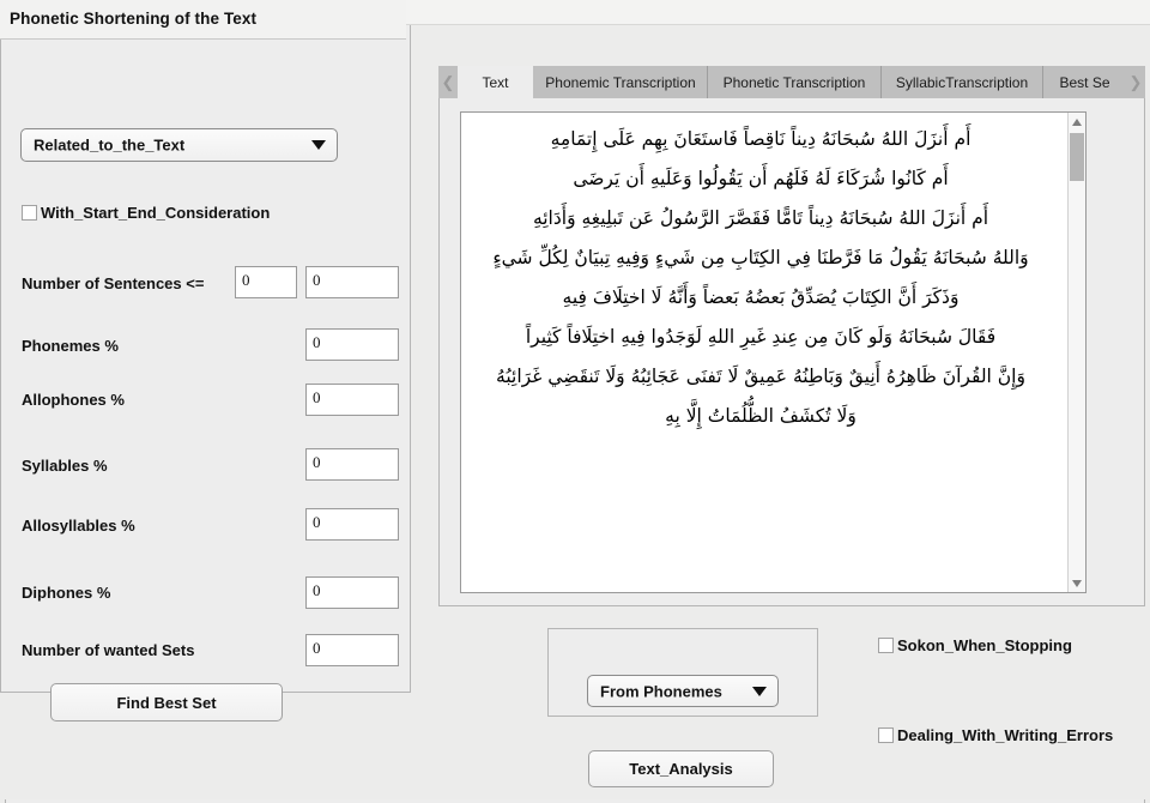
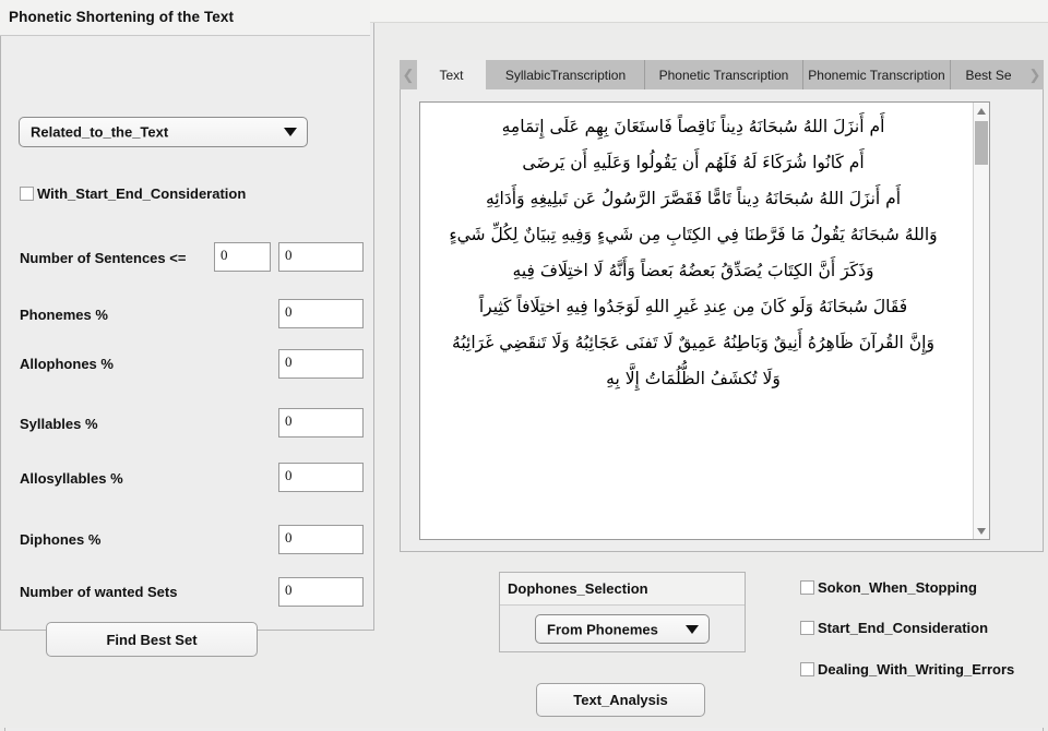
  Phonetic Shortening of the Text
  Related_to_the_Text
  With_Start_End_Consideration
  Number of Sentences <=
  0
  0
  Phonemes %
  0
  Allophones %
  0
  Syllables %
  0
  Allosyllables %
  0
  Diphones %
  0
  Number of wanted Sets
  0
  Find Best Set
  ❮
  Text
- Phonemic Transcription
+ SyllabicTranscription
  Phonetic Transcription
- SyllabicTranscription
+ Phonemic Transcription
  Best Se
  ❯
  أَم أَنزَلَ اللهُ سُبحَانَهُ دِيناً نَاقِصاً فَاستَعَانَ بِهِم عَلَى إِتمَامِهِ
  أَم كَانُوا شُرَكَاءَ لَهُ فَلَهُم أَن يَقُولُوا وَعَلَيهِ أَن يَرضَى
  أَم أَنزَلَ اللهُ سُبحَانَهُ دِيناً تَامًّا فَقَصَّرَ الرَّسُولُ عَن تَبلِيغِهِ وَأَدَائِهِ
  وَاللهُ سُبحَانَهُ يَقُولُ مَا فَرَّطنَا فِي الكِتَابِ مِن شَيءٍ وَفِيهِ تِبيَانٌ لِكُلِّ شَيءٍ
  وَذَكَرَ أَنَّ الكِتَابَ يُصَدِّقُ بَعضُهُ بَعضاً وَأَنَّهُ لَا اختِلَافَ فِيهِ
  فَقَالَ سُبحَانَهُ وَلَو كَانَ مِن عِندِ غَيرِ اللهِ لَوَجَدُوا فِيهِ اختِلَافاً كَثِيراً
  وَإِنَّ القُرآنَ ظَاهِرُهُ أَنِيقٌ وَبَاطِنُهُ عَمِيقٌ لَا تَفنَى عَجَائِبُهُ وَلَا تَنقَضِي غَرَائِبُهُ
  وَلَا تُكشَفُ الظُّلُمَاتُ إِلَّا بِهِ
+ Dophones_Selection
  From Phonemes
  Sokon_When_Stopping
+ Start_End_Consideration
  Dealing_With_Writing_Errors
  Text_Analysis
